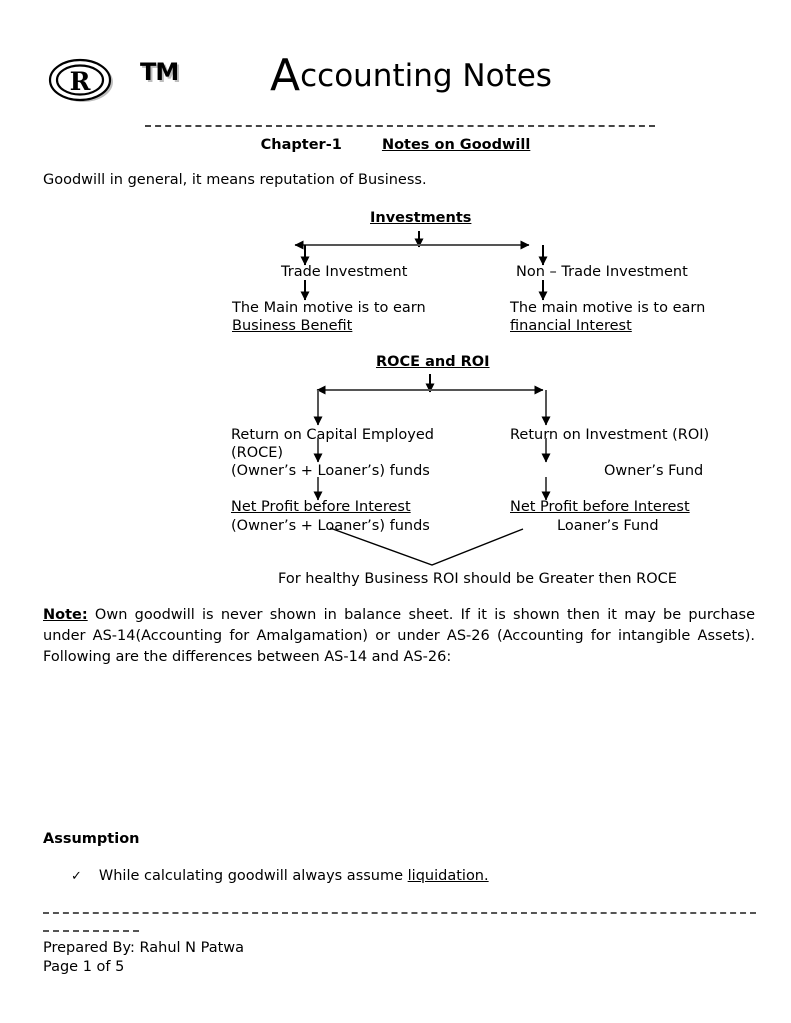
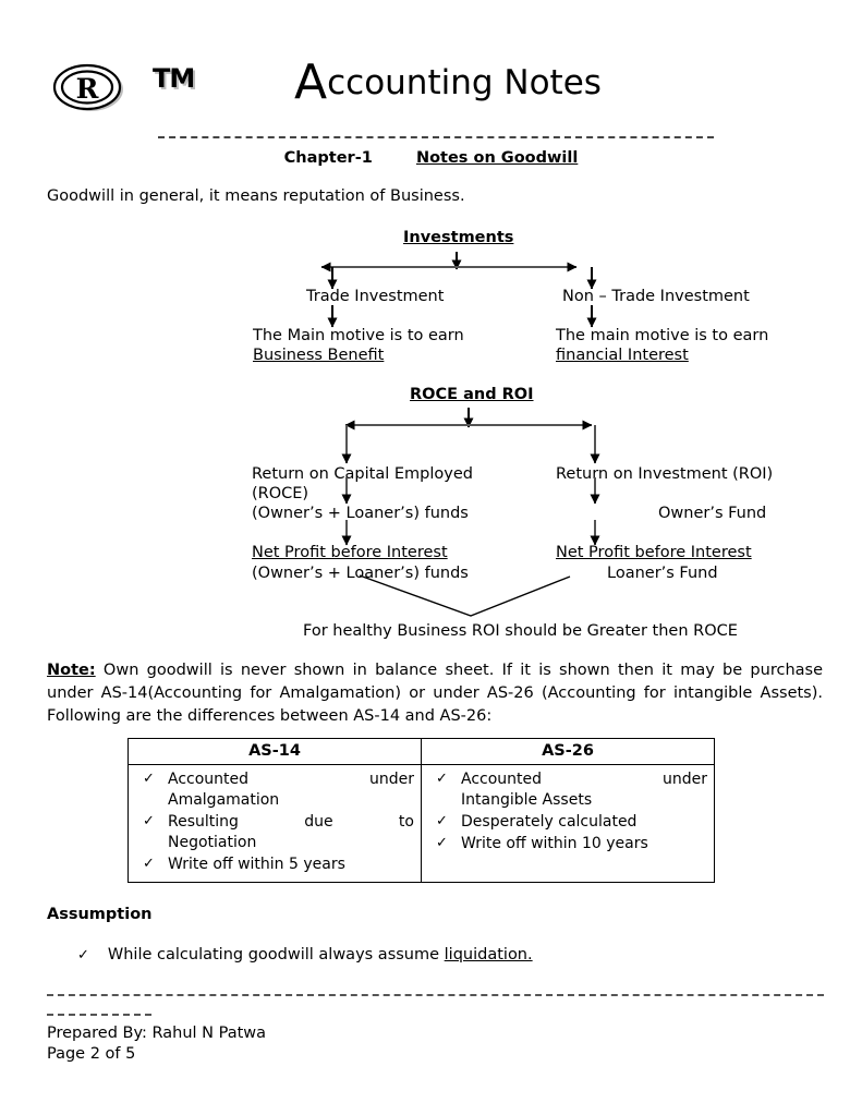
  R
  TM
  Accounting Notes
  Chapter-1 Notes on Goodwill
  Goodwill in general, it means reputation of Business.
  Investments
  Trade Investment
  Non – Trade Investment
  The Main motive is to earn
  Business Benefit
  The main motive is to earn
  financial Interest
  ROCE and ROI
  Return on Capital Employed
  (ROCE)
  (Owner’s + Loaner’s) funds
  Net Profit before Interest
  (Owner’s + Loaner’s) funds
  Return on Investment (ROI)
  Owner’s Fund
  Net Profit before Interest
  Loaner’s Fund
  For healthy Business ROI should be Greater then ROCE
  Note: Own goodwill is never shown in balance sheet. If it is shown then it may be purchase under AS-14(Accounting for Amalgamation) or under AS-26 (Accounting for intangible Assets). Following are the differences between AS-14 and AS-26:
+ AS-14	AS-26
+ ✓ Accounted under Amalgamation ✓ Resulting due to Negotiation ✓ Write off within 5 years	✓ Accounted under Intangible Assets ✓ Desperately calculated ✓ Write off within 10 years
  Assumption
  ✓ While calculating goodwill always assume liquidation.
  Prepared By: Rahul N Patwa
- Page 1 of 5
+ Page 2 of 5
